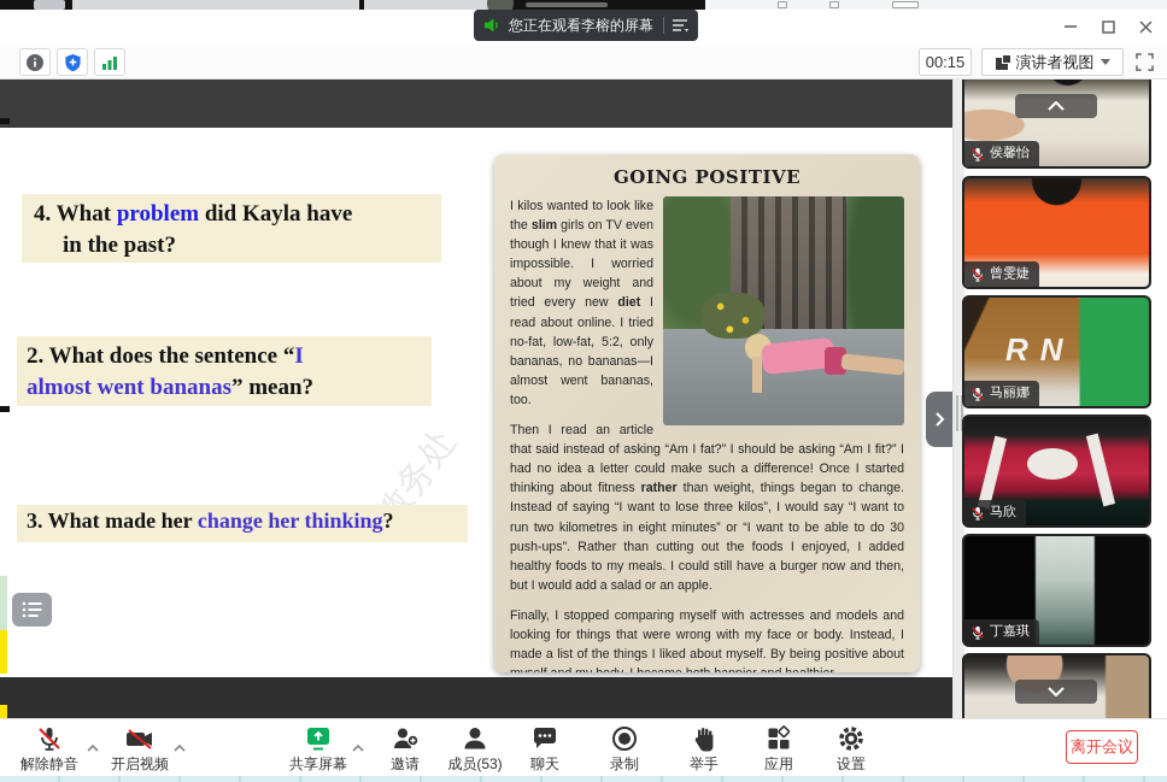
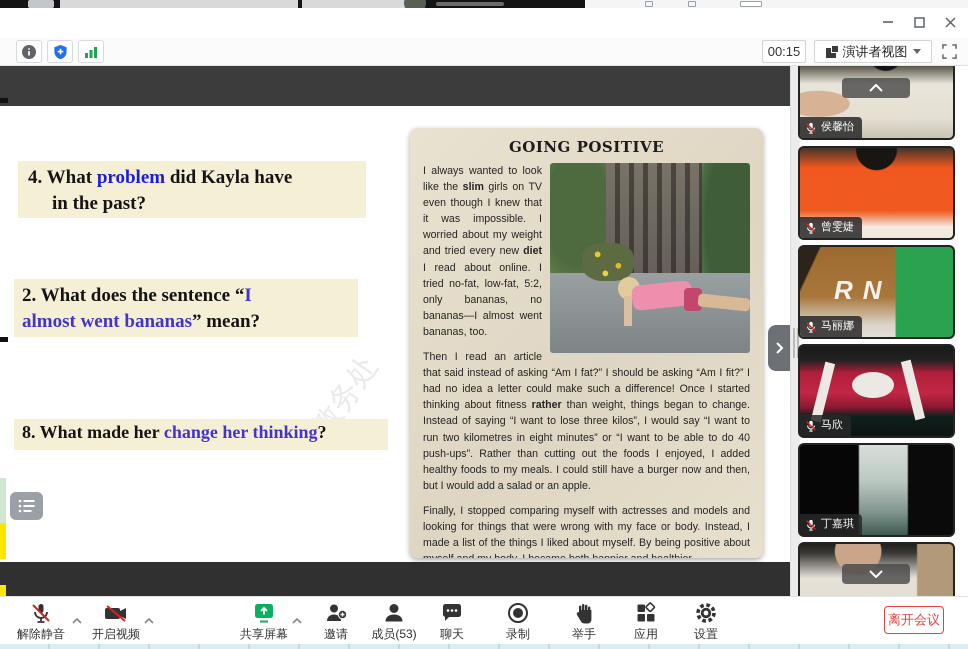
- 您正在观看李榕的屏幕
  00:15
  演讲者视图
  4. What problem did Kayla have
  in the past?
  2. What does the sentence “I
  almost went bananas” mean?
- 3. What made her change her thinking?
+ 8. What made her change her thinking?
  GOING POSITIVE
- I kilos wanted to look like the slim girls on TV even though I knew that it was impossible. I worried about my weight and tried every new diet I read about online. I tried no-fat, low-fat, 5:2, only bananas, no bananas—I almost went bananas, too.
+ I always wanted to look like the slim girls on TV even though I knew that it was impossible. I worried about my weight and tried every new diet I read about online. I tried no-fat, low-fat, 5:2, only bananas, no bananas—I almost went bananas, too.
- Then I read an article that said instead of asking “Am I fat?” I should be asking “Am I fit?” I had no idea a letter could make such a difference! Once I started thinking about fitness rather than weight, things began to change. Instead of saying “I want to lose three kilos”, I would say “I want to run two kilometres in eight minutes” or “I want to be able to do 30 push-ups”. Rather than cutting out the foods I enjoyed, I added healthy foods to my meals. I could still have a burger now and then, but I would add a salad or an apple.
+ Then I read an article that said instead of asking “Am I fat?” I should be asking “Am I fit?” I had no idea a letter could make such a difference! Once I started thinking about fitness rather than weight, things began to change. Instead of saying “I want to lose three kilos”, I would say “I want to run two kilometres in eight minutes” or “I want to be able to do 40 push-ups”. Rather than cutting out the foods I enjoyed, I added healthy foods to my meals. I could still have a burger now and then, but I would add a salad or an apple.
  Finally, I stopped comparing myself with actresses and models and looking for things that were wrong with my face or body. Instead, I made a list of the things I liked about myself. By being positive about
  侯馨怡
  曾雯婕
  RN
  马丽娜
  马欣
  丁嘉琪
  解除静音
  开启视频
  共享屏幕
  邀请
  成员(53)
  聊天
  录制
  举手
  应用
  设置
  离开会议
